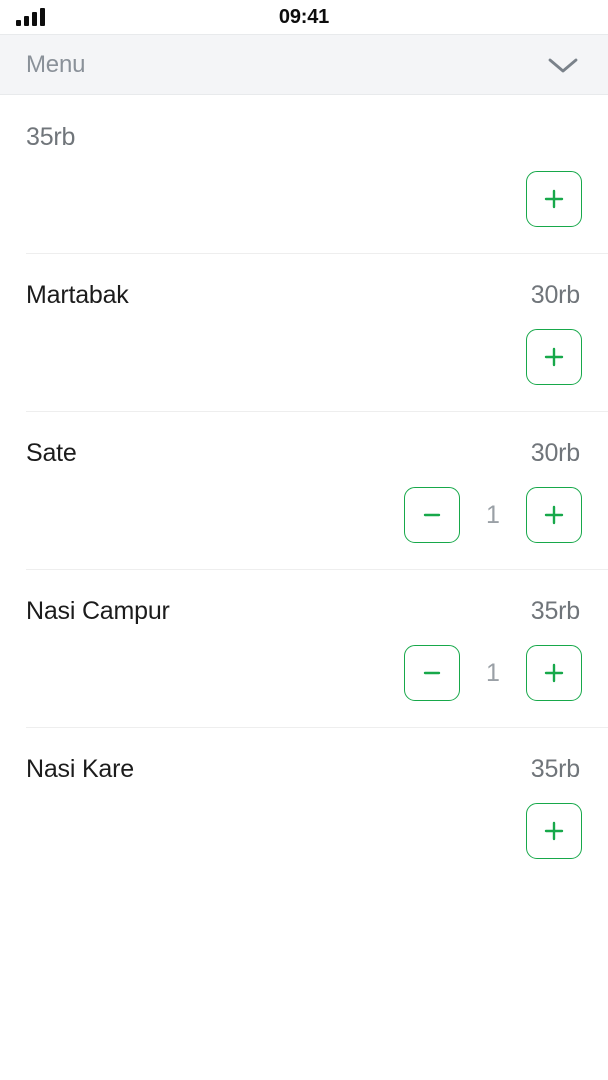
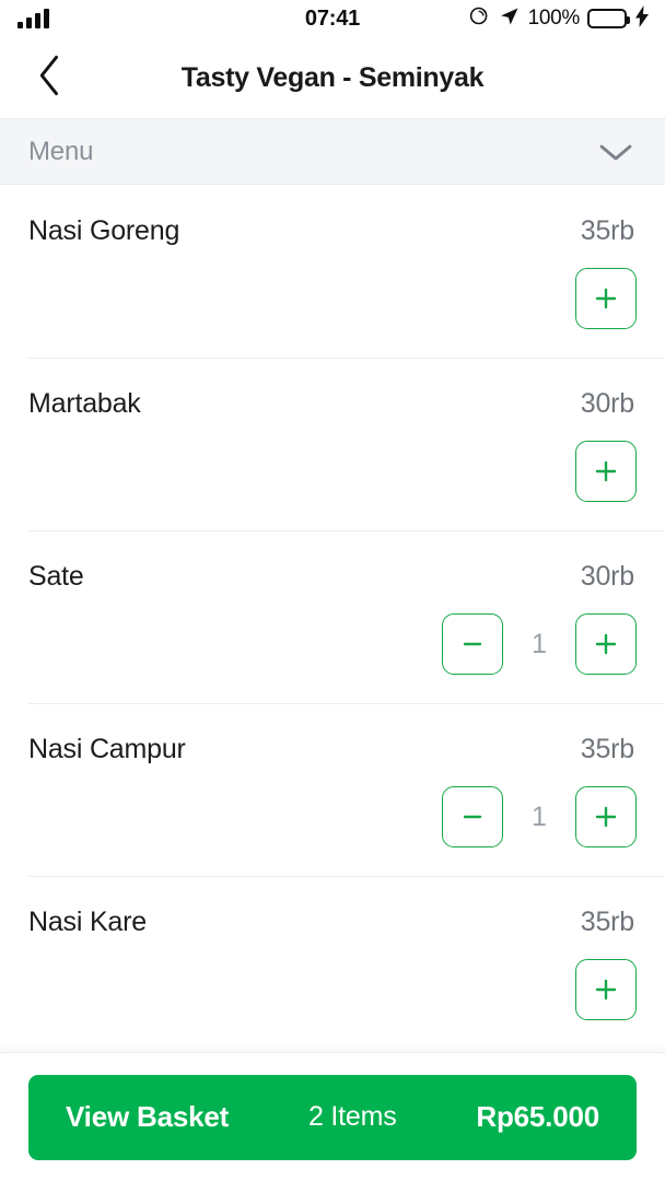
- 09:41
+ 07:41
+ 100%
+ Tasty Vegan - Seminyak
  Menu
+ Nasi Goreng
  35rb
  Martabak
  30rb
  Sate
  30rb
  1
  Nasi Campur
  35rb
  1
  Nasi Kare
  35rb
+ View Basket
+ 2 Items
+ Rp65.000
